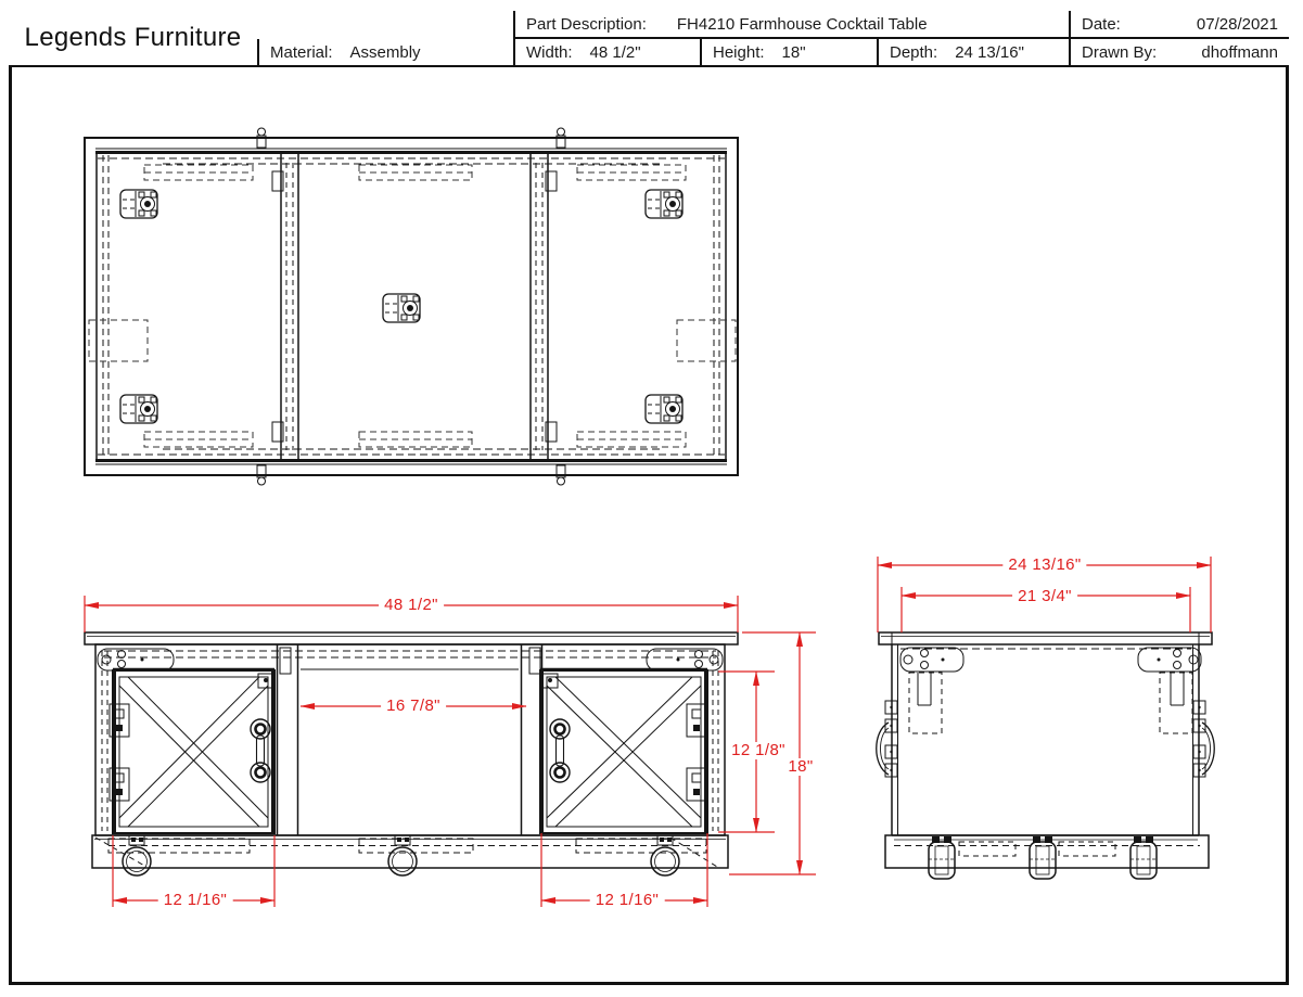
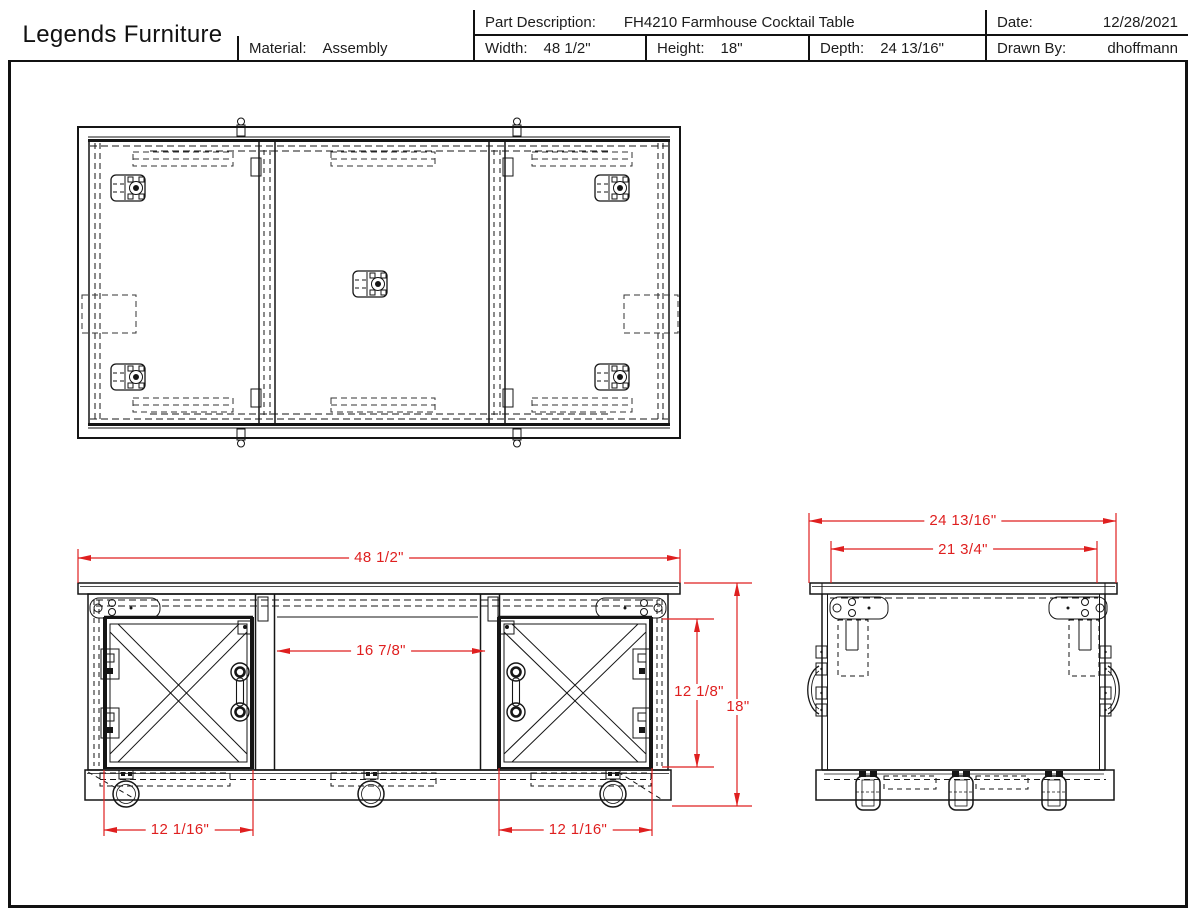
  Legends Furniture
  Part Description:
  FH4210 Farmhouse Cocktail Table
  Date:
- 07/28/2021
+ 12/28/2021
  Material:
  Assembly
  Width:
  48 1/2"
  Height:
  18"
  Depth:
  24 13/16"
  Drawn By:
  dhoffmann
  48 1/2"
  16 7/8"
  12 1/8"
  18"
  12 1/16"
  12 1/16"
  24 13/16"
  21 3/4"
